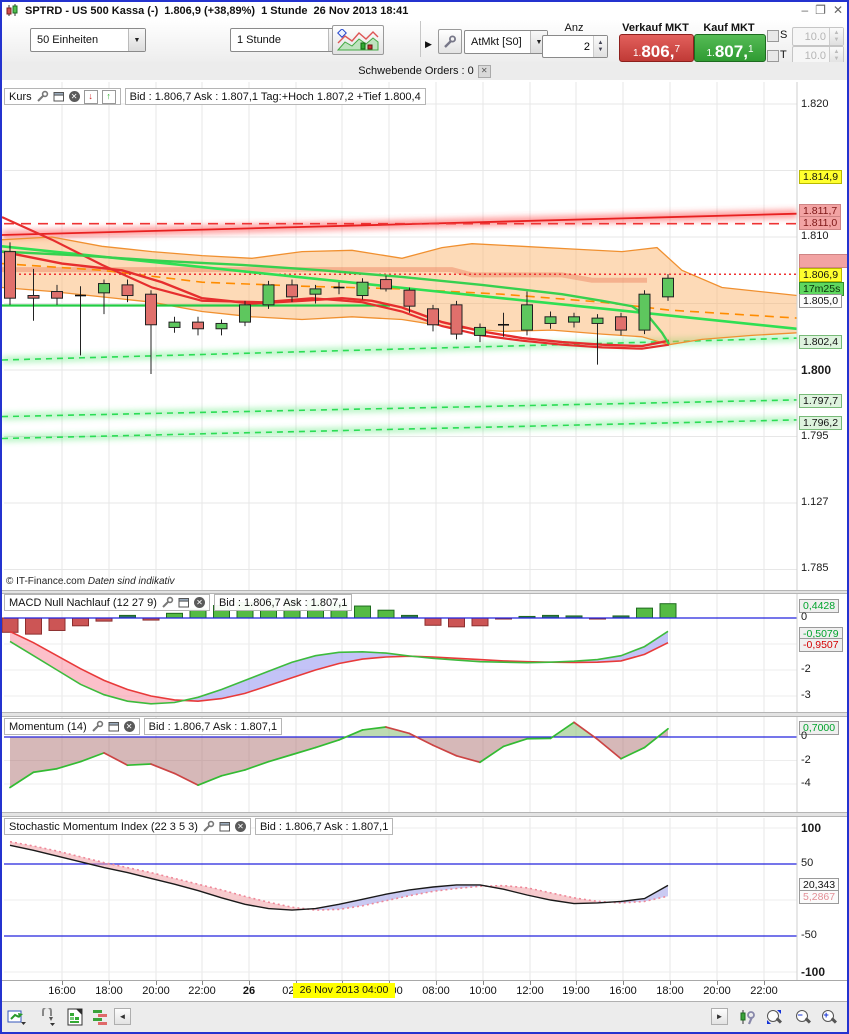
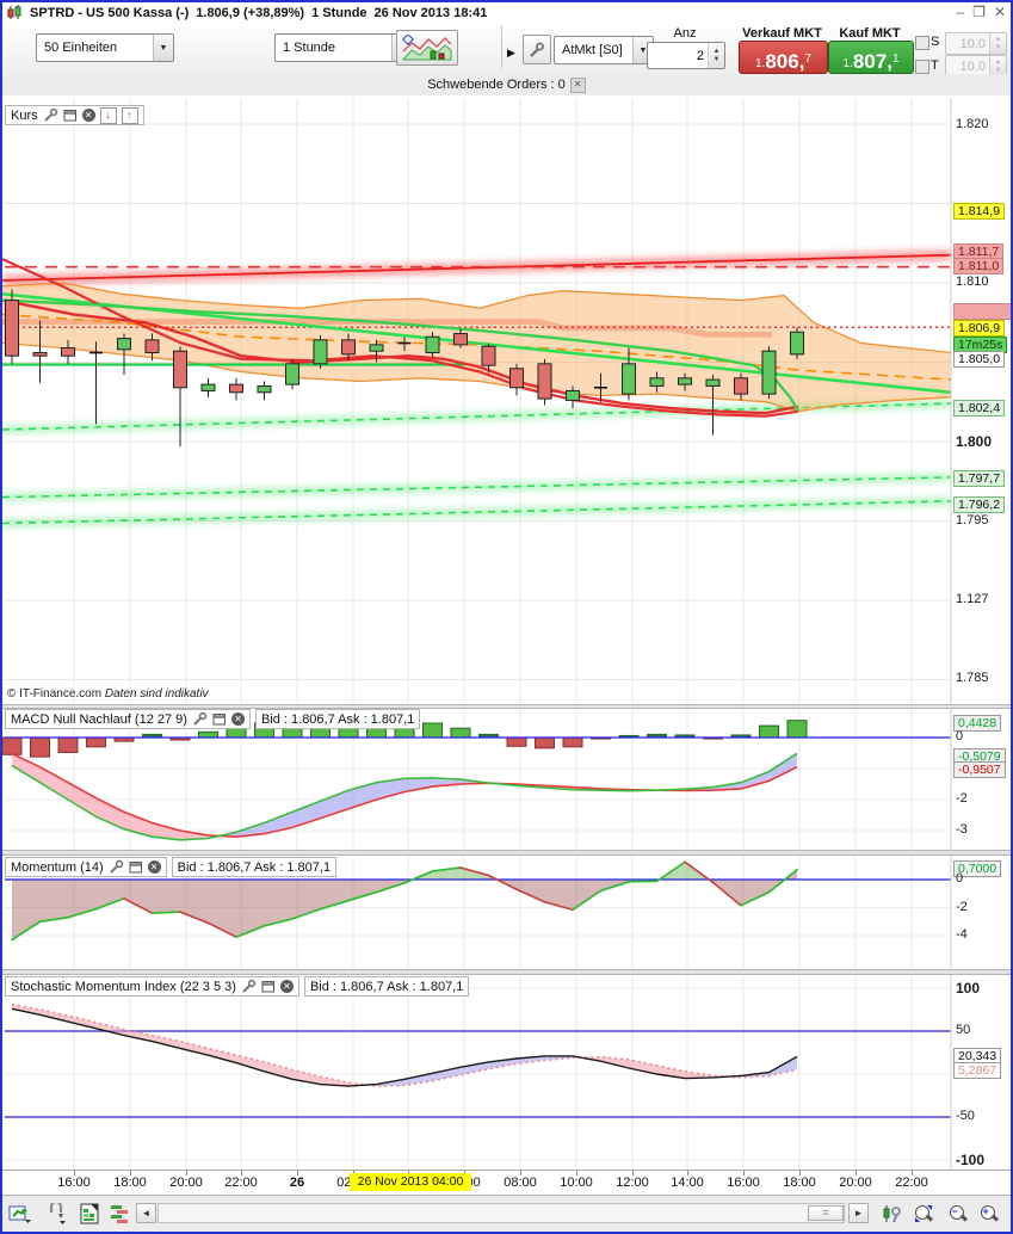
  SPTRD - US 500 Kassa (-)
  1.806,9 (+38,89%)
  1 Stunde
  26 Nov 2013 18:41
  –
  ❐
  ✕
  50 Einheiten
  1 Stunde
  ▶
  AtMkt [S0]
  Anz
  2
  Verkauf MKT
  1.
  806,
  7
  Kauf MKT
  1.
  807,
  1
  S
  10.0
  T
  10.0
  Schwebende Orders : 0
  ✕
  Kurs
  ✕
  ↓
  ↑
- Bid : 1.806,7 Ask : 1.807,1 Tag:+Hoch 1.807,2 +Tief 1.800,4
  © IT-Finance.com Daten sind indikativ
  MACD Null Nachlauf (12 27 9)
  ✕
  Bid : 1.806,7 Ask : 1.807,1
  Momentum (14)
  ✕
  Bid : 1.806,7 Ask : 1.807,1
  Stochastic Momentum Index (22 3 5 3)
  ✕
  Bid : 1.806,7 Ask : 1.807,1
  1.820
  1.814,9
  1.811,7
  1.811,0
  1.810
  1.806,9
  17m25s
  1.805,0
  1.802,4
  1.800
  1.797,7
  1.796,2
  1.795
  1.127
  1.785
  0,4428
  0
  -0,5079
  -0,9507
  -2
  -3
  0,7000
  0
  -2
  -4
  100
  50
  20,343
  5,2867
  -50
  -100
  16:00
  18:00
  20:00
  22:00
  26
  08:00
  10:00
  12:00
- 19:00
+ 14:00
  16:00
  18:00
  20:00
  22:00
  26 Nov 2013 04:00
  ◄
+ ≡
  ►
  −
  +
